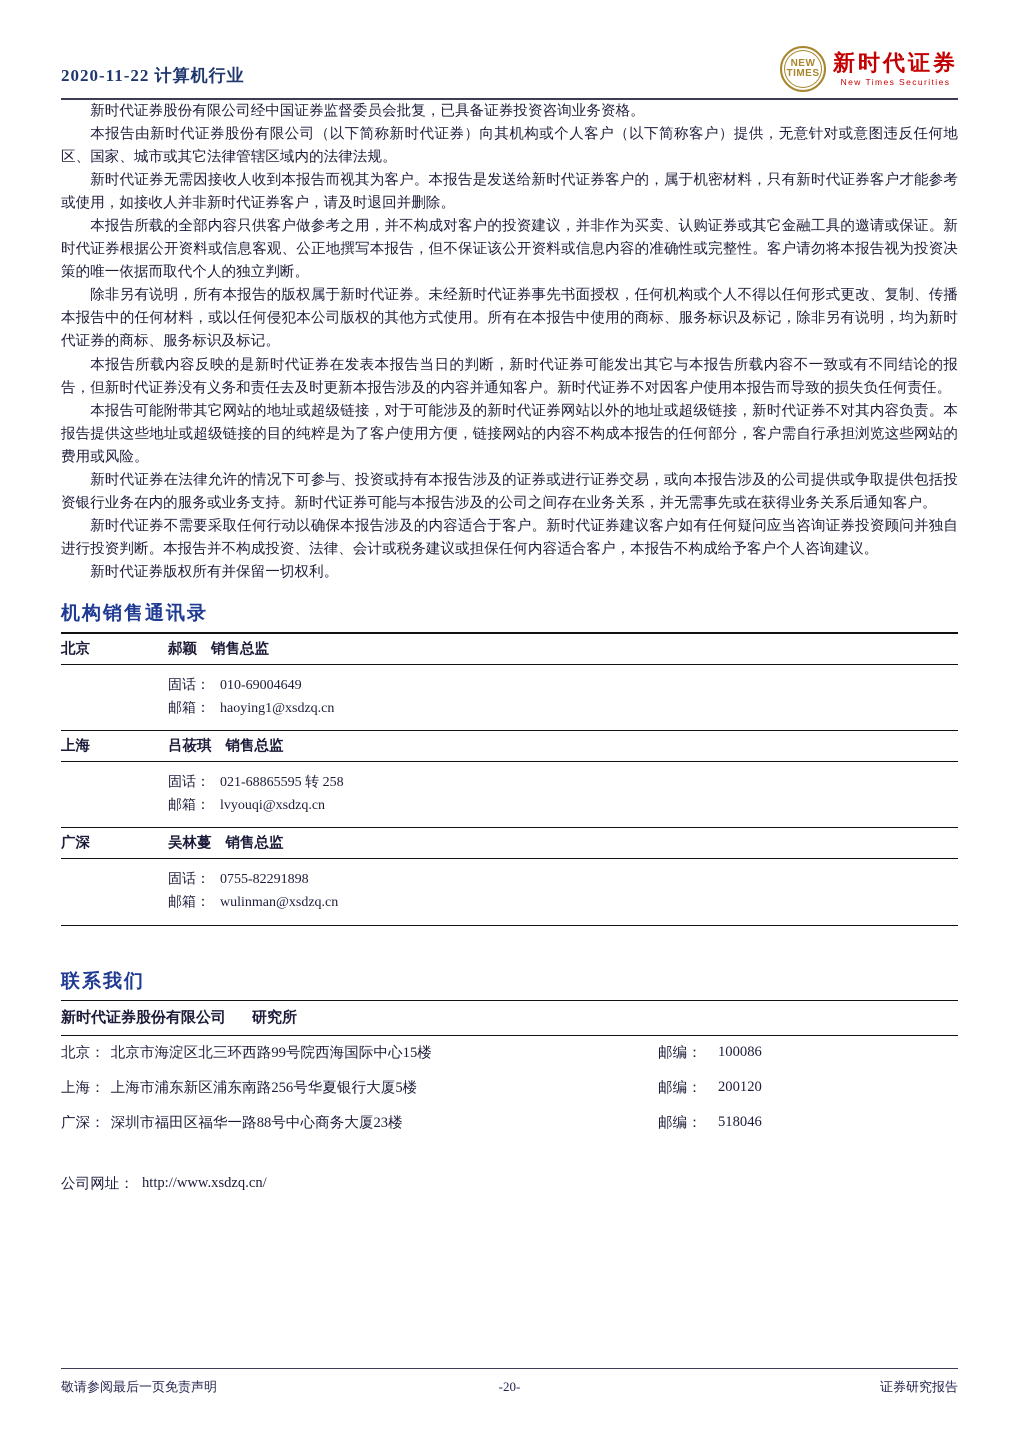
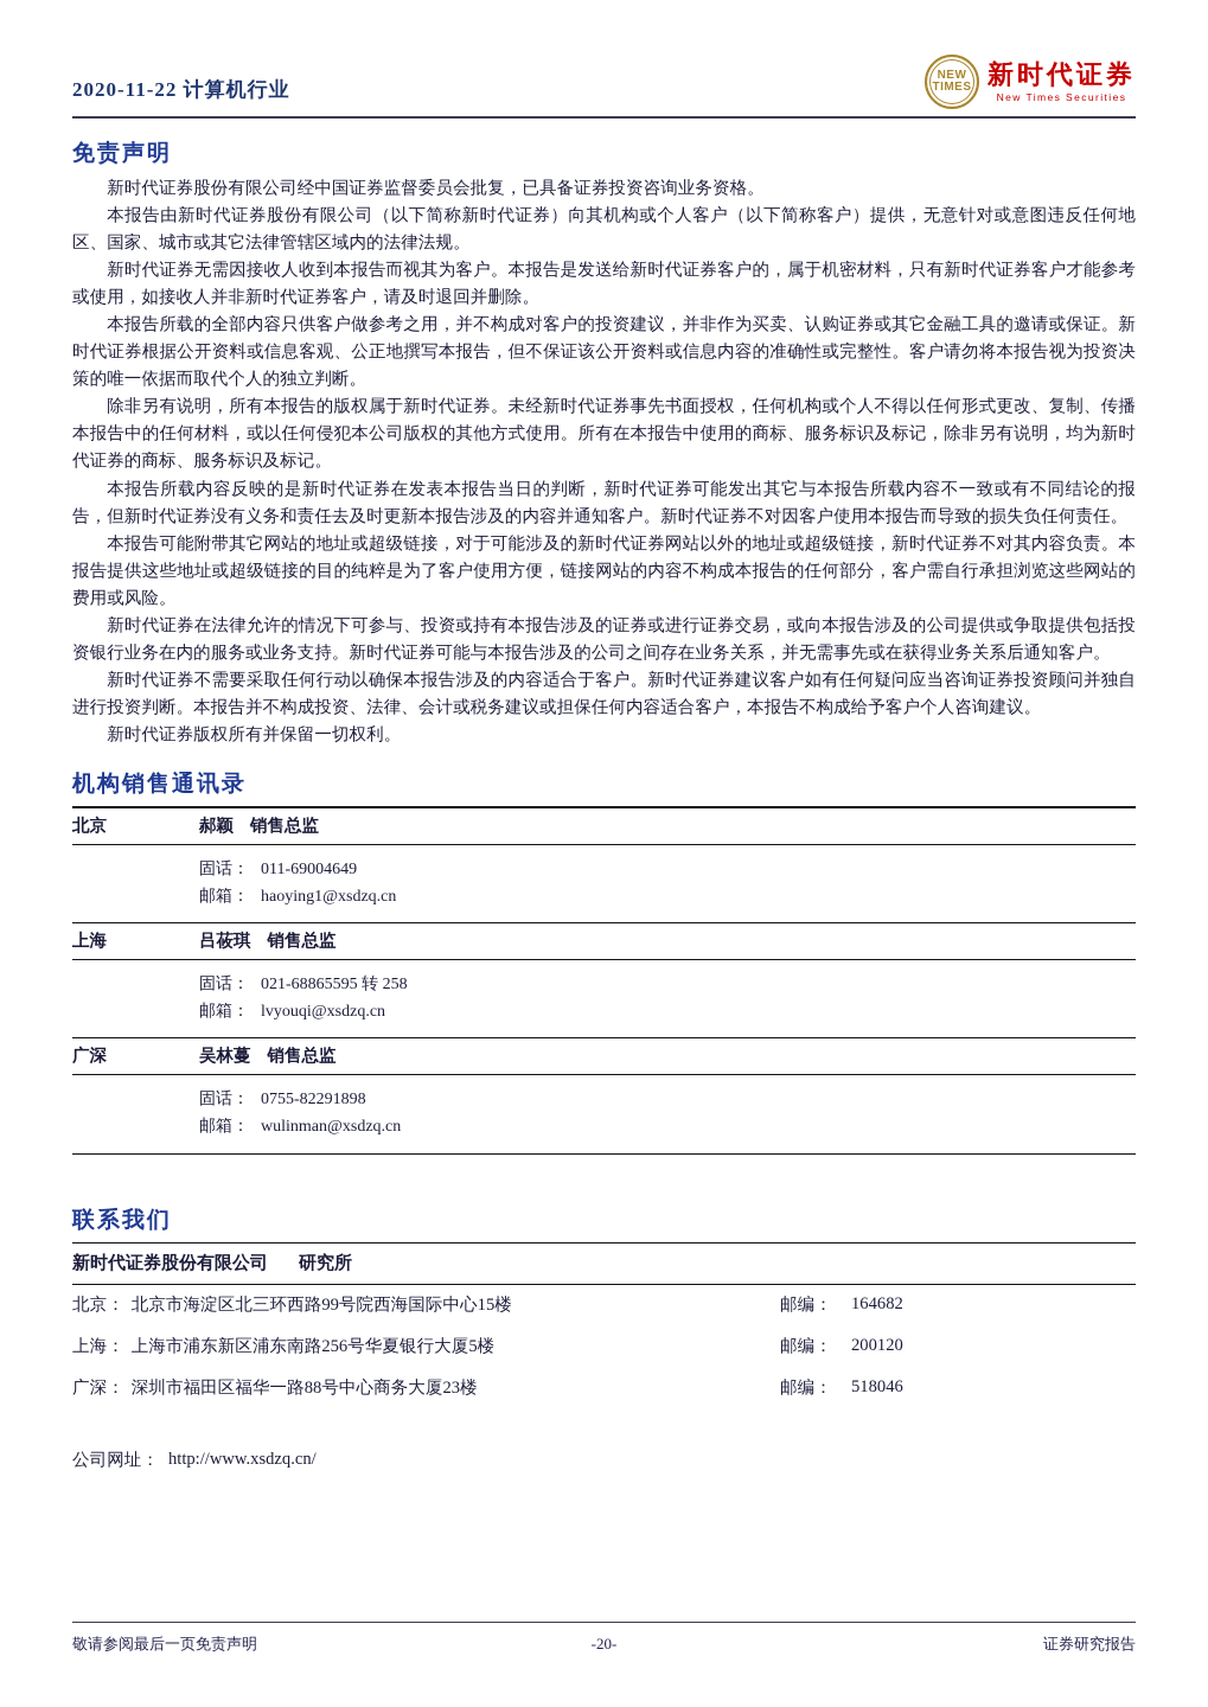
  2020-11-22 计算机行业
  NEW
  TIMES
  新时代证券
  New Times Securities
+ 免责声明
  新时代证券股份有限公司经中国证券监督委员会批复，已具备证券投资咨询业务资格。
  本报告由新时代证券股份有限公司（以下简称新时代证券）向其机构或个人客户（以下简称客户）提供，无意针对或意图违反任何地区、国家、城市或其它法律管辖区域内的法律法规。
  新时代证券无需因接收人收到本报告而视其为客户。本报告是发送给新时代证券客户的，属于机密材料，只有新时代证券客户才能参考或使用，如接收人并非新时代证券客户，请及时退回并删除。
  本报告所载的全部内容只供客户做参考之用，并不构成对客户的投资建议，并非作为买卖、认购证券或其它金融工具的邀请或保证。新时代证券根据公开资料或信息客观、公正地撰写本报告，但不保证该公开资料或信息内容的准确性或完整性。客户请勿将本报告视为投资决策的唯一依据而取代个人的独立判断。
  除非另有说明，所有本报告的版权属于新时代证券。未经新时代证券事先书面授权，任何机构或个人不得以任何形式更改、复制、传播本报告中的任何材料，或以任何侵犯本公司版权的其他方式使用。所有在本报告中使用的商标、服务标识及标记，除非另有说明，均为新时代证券的商标、服务标识及标记。
  本报告所载内容反映的是新时代证券在发表本报告当日的判断，新时代证券可能发出其它与本报告所载内容不一致或有不同结论的报告，但新时代证券没有义务和责任去及时更新本报告涉及的内容并通知客户。新时代证券不对因客户使用本报告而导致的损失负任何责任。
  本报告可能附带其它网站的地址或超级链接，对于可能涉及的新时代证券网站以外的地址或超级链接，新时代证券不对其内容负责。本报告提供这些地址或超级链接的目的纯粹是为了客户使用方便，链接网站的内容不构成本报告的任何部分，客户需自行承担浏览这些网站的费用或风险。
  新时代证券在法律允许的情况下可参与、投资或持有本报告涉及的证券或进行证券交易，或向本报告涉及的公司提供或争取提供包括投资银行业务在内的服务或业务支持。新时代证券可能与本报告涉及的公司之间存在业务关系，并无需事先或在获得业务关系后通知客户。
  新时代证券不需要采取任何行动以确保本报告涉及的内容适合于客户。新时代证券建议客户如有任何疑问应当咨询证券投资顾问并独自进行投资判断。本报告并不构成投资、法律、会计或税务建议或担保任何内容适合客户，本报告不构成给予客户个人咨询建议。
  新时代证券版权所有并保留一切权利。
  机构销售通讯录
  北京
  郝颖
  销售总监
  固话：
- 010-69004649
+ 011-69004649
  邮箱：
  haoying1@xsdzq.cn
  上海
  吕莜琪
  销售总监
  固话：
  021-68865595 转 258
  邮箱：
  lvyouqi@xsdzq.cn
  广深
  吴林蔓
  销售总监
  固话：
  0755-82291898
  邮箱：
  wulinman@xsdzq.cn
  联系我们
  新时代证券股份有限公司
  研究所
  北京：
  北京市海淀区北三环西路99号院西海国际中心15楼
  邮编：
- 100086
+ 164682
  上海：
  上海市浦东新区浦东南路256号华夏银行大厦5楼
  邮编：
  200120
  广深：
  深圳市福田区福华一路88号中心商务大厦23楼
  邮编：
  518046
  公司网址：
  http://www.xsdzq.cn/
  敬请参阅最后一页免责声明
  -20-
  证券研究报告
